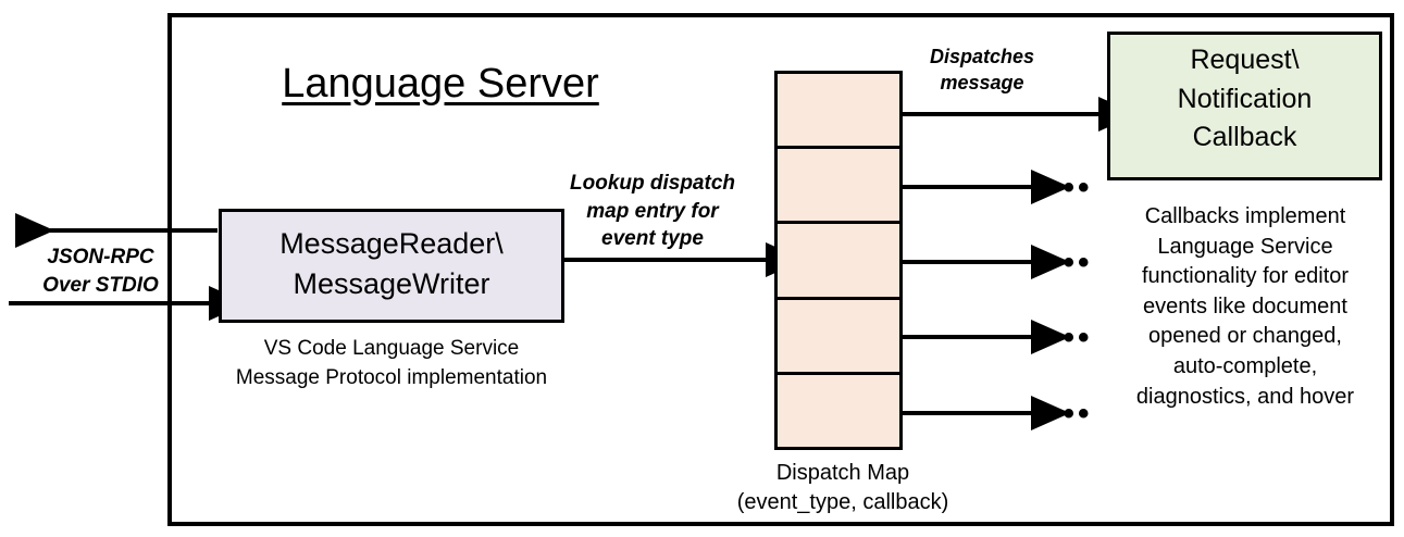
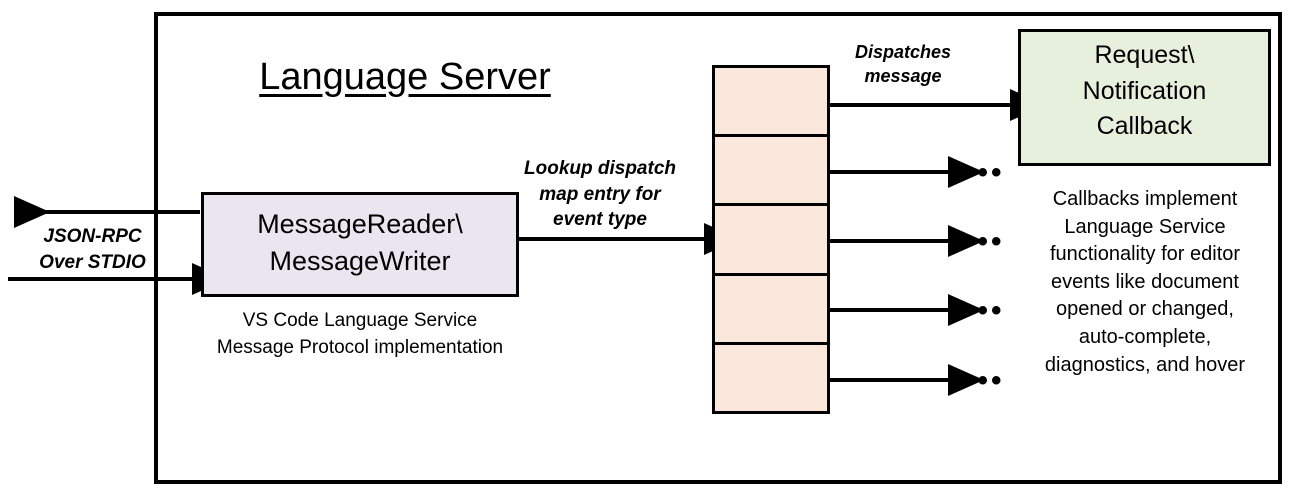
  Language Server
  JSON-RPC
  Over STDIO
  MessageReader\
  MessageWriter
  VS Code Language Service
  Message Protocol implementation
  Lookup dispatch
  map entry for
  event type
- Dispatch Map
- (event_type, callback)
  Dispatches
  message
  •••
  •••
  •••
  •••
  Request\
  Notification
  Callback
  Callbacks implement
  Language Service
  functionality for editor
  events like document
  opened or changed,
  auto-complete,
  diagnostics, and hover
